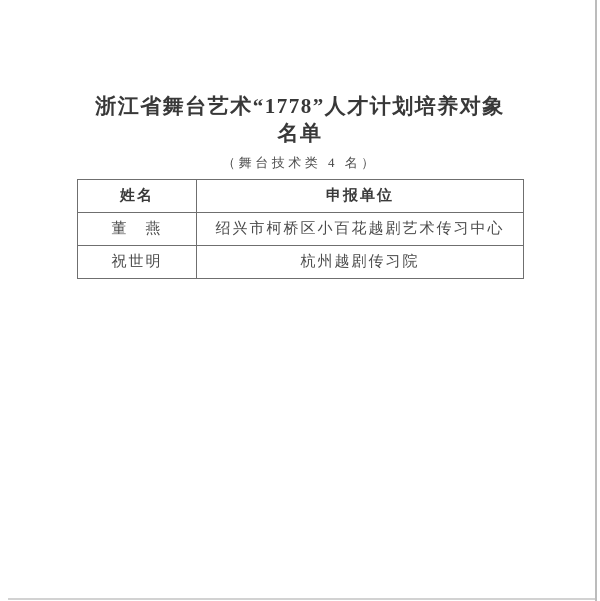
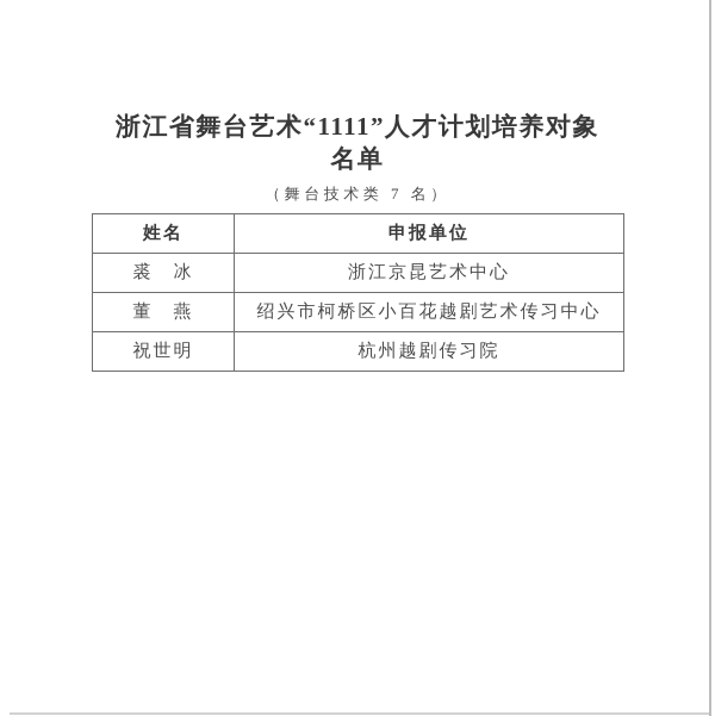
- 浙江省舞台艺术“1778”人才计划培养对象
+ 浙江省舞台艺术“1111”人才计划培养对象
  名单
- （舞台技术类 4 名）
+ （舞台技术类 7 名）
  姓名	申报单位
+ 裘 冰	浙江京昆艺术中心
  董 燕	绍兴市柯桥区小百花越剧艺术传习中心
  祝世明	杭州越剧传习院
